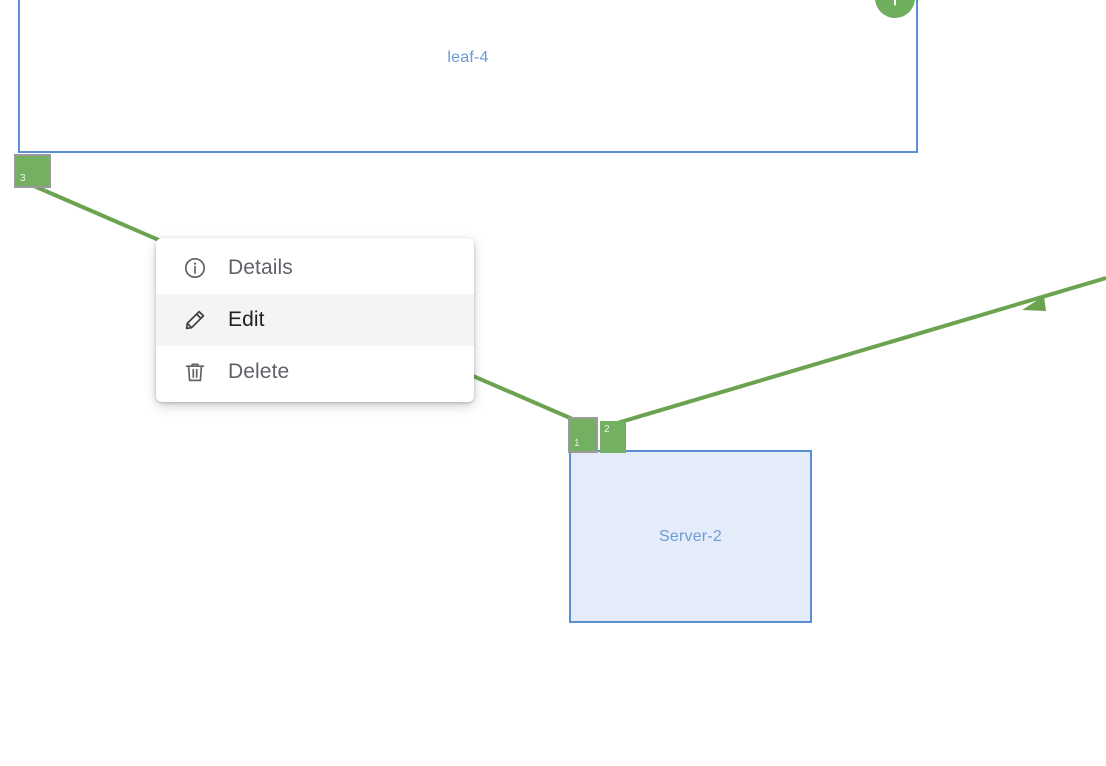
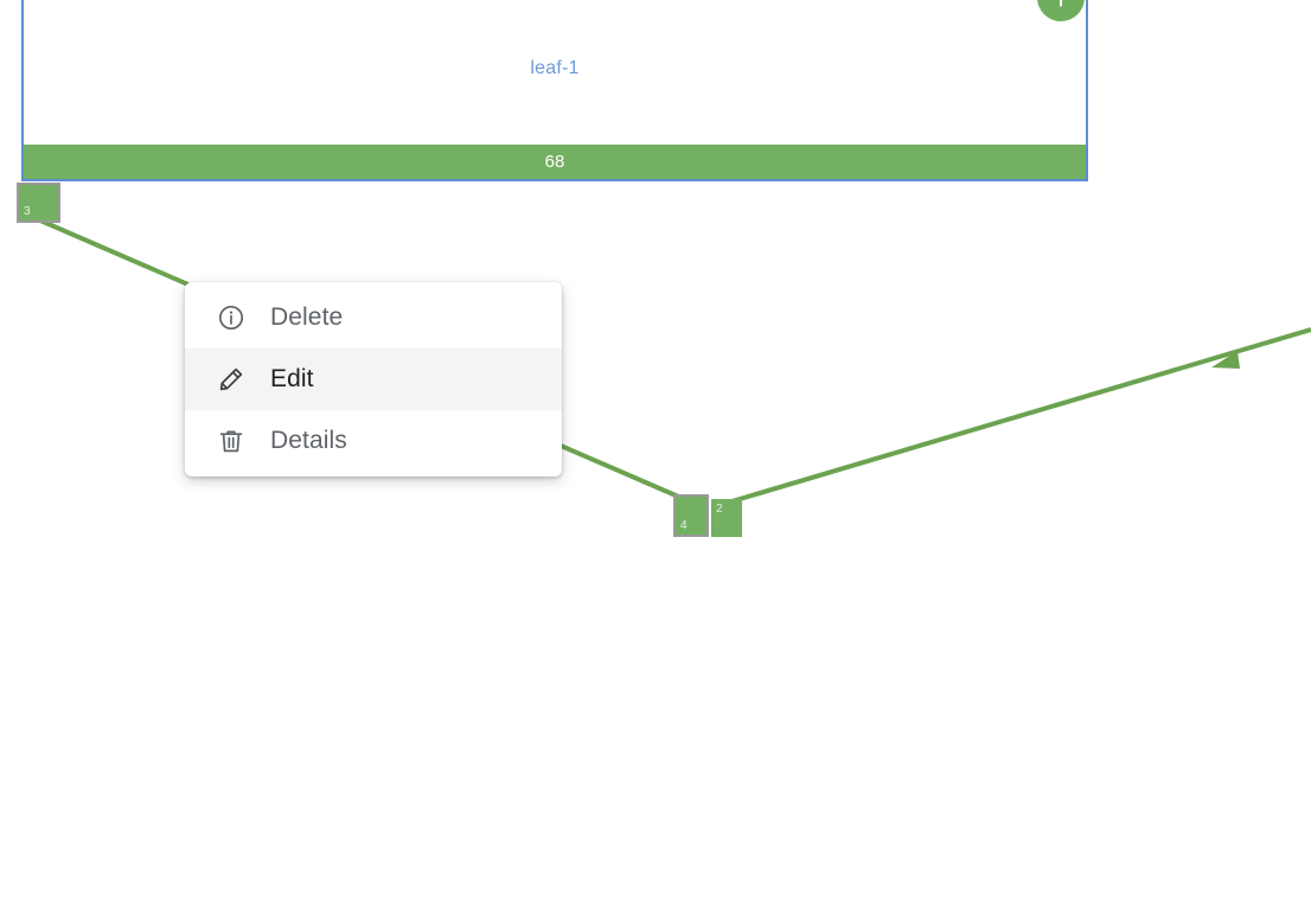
- leaf-4
+ leaf-1
+ 68
  3
- Server-2
- 1
+ 4
  2
- Details
+ Delete
  Edit
- Delete
+ Details
